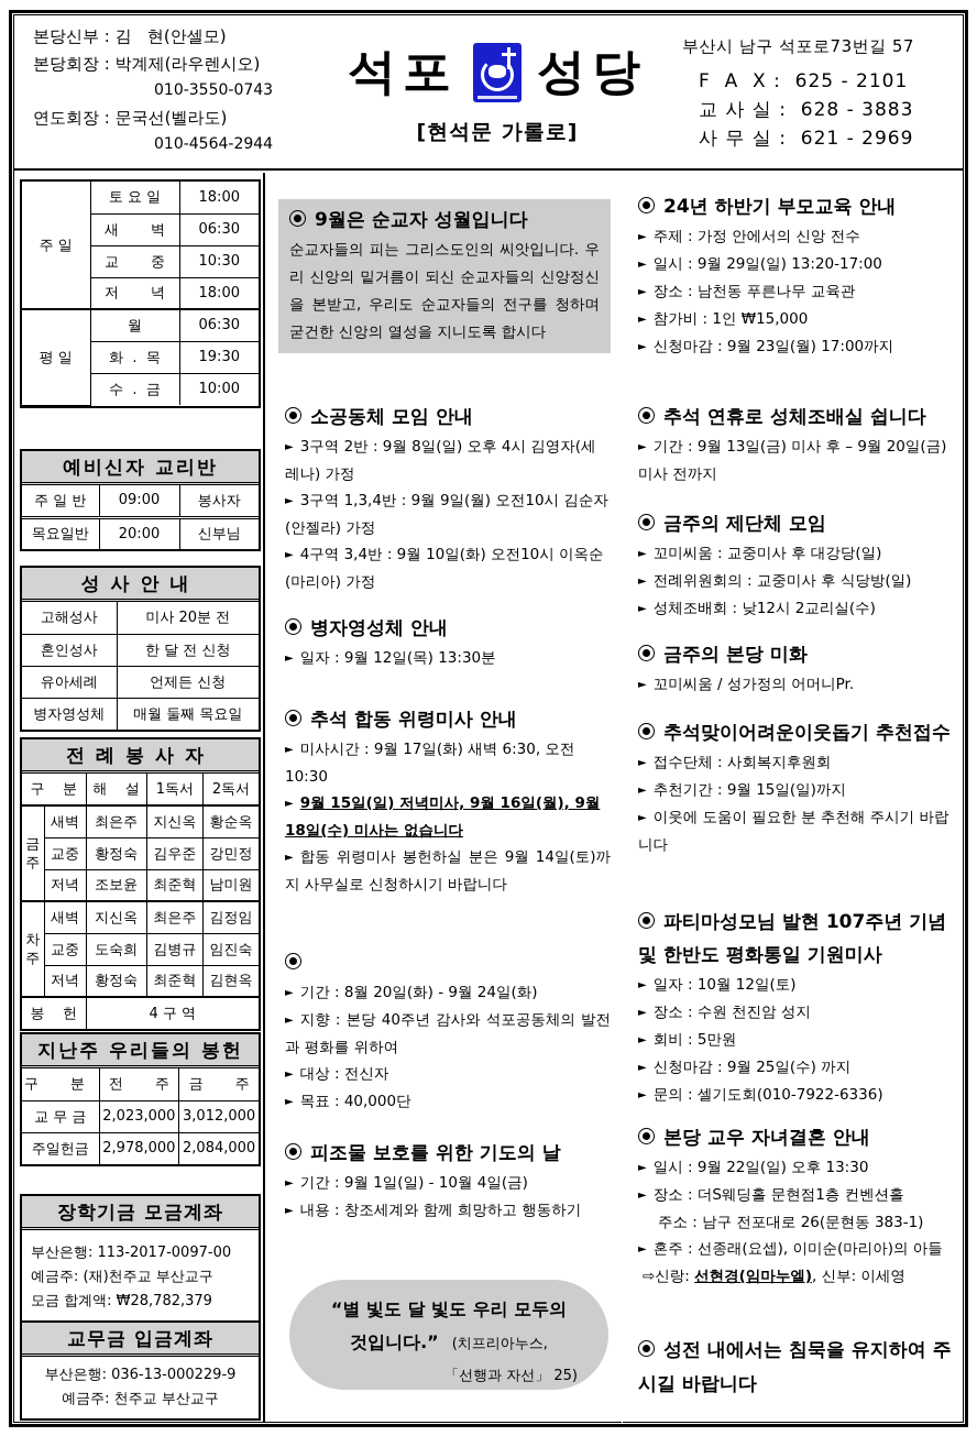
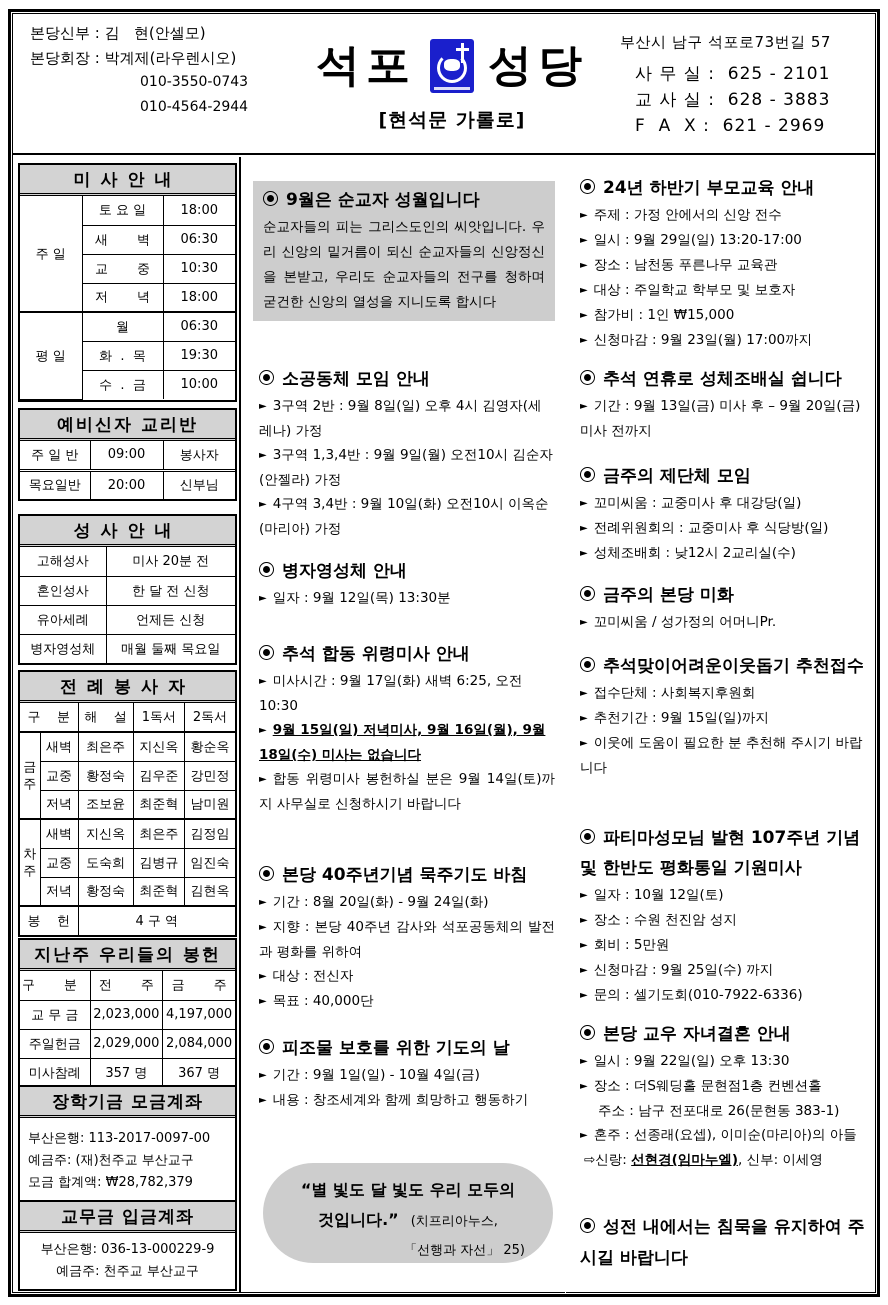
  본당신부 : 김 현(안셀모)
  본당회장 : 박계제(라우렌시오)
  010-3550-0743
- 연도회장 : 문국선(벨라도)
  010-4564-2944
  석포
  성당
  [현석문 가롤로]
  부산시 남구 석포로73번길 57
- F A X : 625 - 2101
+ 사 무 실 : 625 - 2101
  교 사 실 : 628 - 3883
- 사 무 실 : 621 - 2969
+ F A X : 621 - 2969
+ 미사안내
  주 일	토 요 일	18:00
  새 벽	06:30
  교 중	10:30
  저 녁	18:00
  평 일	월	06:30
  화 . 목	19:30
  수 . 금	10:00
  예비신자 교리반
  주 일 반	09:00	봉사자
  목요일반	20:00	신부님
  성사안내
  고해성사	미사 20분 전
  혼인성사	한 달 전 신청
  유아세례	언제든 신청
  병자영성체	매월 둘째 목요일
  전례봉사자
  구 분	해 설	1독서	2독서
  금주	새벽	최은주	지신옥	황순옥
  교중	황정숙	김우준	강민정
  저녁	조보윤	최준혁	남미원
  차주	새벽	지신옥	최은주	김정임
  교중	도숙희	김병규	임진숙
  저녁	황정숙	최준혁	김현옥
  봉 헌	4 구 역
  지난주 우리들의 봉헌
  구 분	전 주	금 주
- 교 무 금	2,023,000	3,012,000
+ 교 무 금	2,023,000	4,197,000
- 주일헌금	2,978,000	2,084,000
+ 주일헌금	2,029,000	2,084,000
+ 미사참례	357 명	367 명
  장학기금 모금계좌
  부산은행: 113-2017-0097-00
  예금주: (재)천주교 부산교구
  모금 합계액: ₩28,782,379
  교무금 입금계좌
  부산은행: 036-13-000229-9
  예금주: 천주교 부산교구
  9월은 순교자 성월입니다
  순교자들의 피는 그리스도인의 씨앗입니다. 우리 신앙의 밑거름이 되신 순교자들의 신앙정신을 본받고, 우리도 순교자들의 전구를 청하며 굳건한 신앙의 열성을 지니도록 합시다
  소공동체 모임 안내
  ► 3구역 2반 : 9월 8일(일) 오후 4시 김영자(세레나) 가정
  ► 3구역 1,3,4반 : 9월 9일(월) 오전10시 김순자(안젤라) 가정
  ► 4구역 3,4반 : 9월 10일(화) 오전10시 이옥순(마리아) 가정
  병자영성체 안내
  ► 일자 : 9월 12일(목) 13:30분
  추석 합동 위령미사 안내
- ► 미사시간 : 9월 17일(화) 새벽 6:30, 오전 10:30
+ ► 미사시간 : 9월 17일(화) 새벽 6:25, 오전 10:30
  ► 9월 15일(일) 저녁미사, 9월 16일(월), 9월 18일(수) 미사는 없습니다
  ► 합동 위령미사 봉헌하실 분은 9월 14일(토)까지 사무실로 신청하시기 바랍니다
+ 본당 40주년기념 묵주기도 바침
  ► 기간 : 8월 20일(화) - 9월 24일(화)
  ► 지향 : 본당 40주년 감사와 석포공동체의 발전과 평화를 위하여
  ► 대상 : 전신자
  ► 목표 : 40,000단
  피조물 보호를 위한 기도의 날
  ► 기간 : 9월 1일(일) - 10월 4일(금)
  ► 내용 : 창조세계와 함께 희망하고 행동하기
  “별 빛도 달 빛도 우리 모두의
  것입니다.” (치프리아누스,
  「선행과 자선」 25)
  24년 하반기 부모교육 안내
  ► 주제 : 가정 안에서의 신앙 전수
  ► 일시 : 9월 29일(일) 13:20-17:00
  ► 장소 : 남천동 푸른나무 교육관
+ ► 대상 : 주일학교 학부모 및 보호자
  ► 참가비 : 1인 ₩15,000
  ► 신청마감 : 9월 23일(월) 17:00까지
  추석 연휴로 성체조배실 쉽니다
  ► 기간 : 9월 13일(금) 미사 후 – 9월 20일(금) 미사 전까지
  금주의 제단체 모임
  ► 꼬미씨움 : 교중미사 후 대강당(일)
  ► 전례위원회의 : 교중미사 후 식당방(일)
  ► 성체조배회 : 낮12시 2교리실(수)
  금주의 본당 미화
  ► 꼬미씨움 / 성가정의 어머니Pr.
  추석맞이어려운이웃돕기 추천접수
  ► 접수단체 : 사회복지후원회
  ► 추천기간 : 9월 15일(일)까지
  ► 이웃에 도움이 필요한 분 추천해 주시기 바랍니다
  파티마성모님 발현 107주년 기념 및 한반도 평화통일 기원미사
  ► 일자 : 10월 12일(토)
  ► 장소 : 수원 천진암 성지
  ► 회비 : 5만원
  ► 신청마감 : 9월 25일(수) 까지
  ► 문의 : 셀기도회(010-7922-6336)
  본당 교우 자녀결혼 안내
  ► 일시 : 9월 22일(일) 오후 13:30
  ► 장소 : 더S웨딩홀 문현점1층 컨벤션홀
  주소 : 남구 전포대로 26(문현동 383-1)
  ► 혼주 : 선종래(요셉), 이미순(마리아)의 아들
  ⇨신랑: 선현경(임마누엘), 신부: 이세영
  성전 내에서는 침묵을 유지하여 주시길 바랍니다
